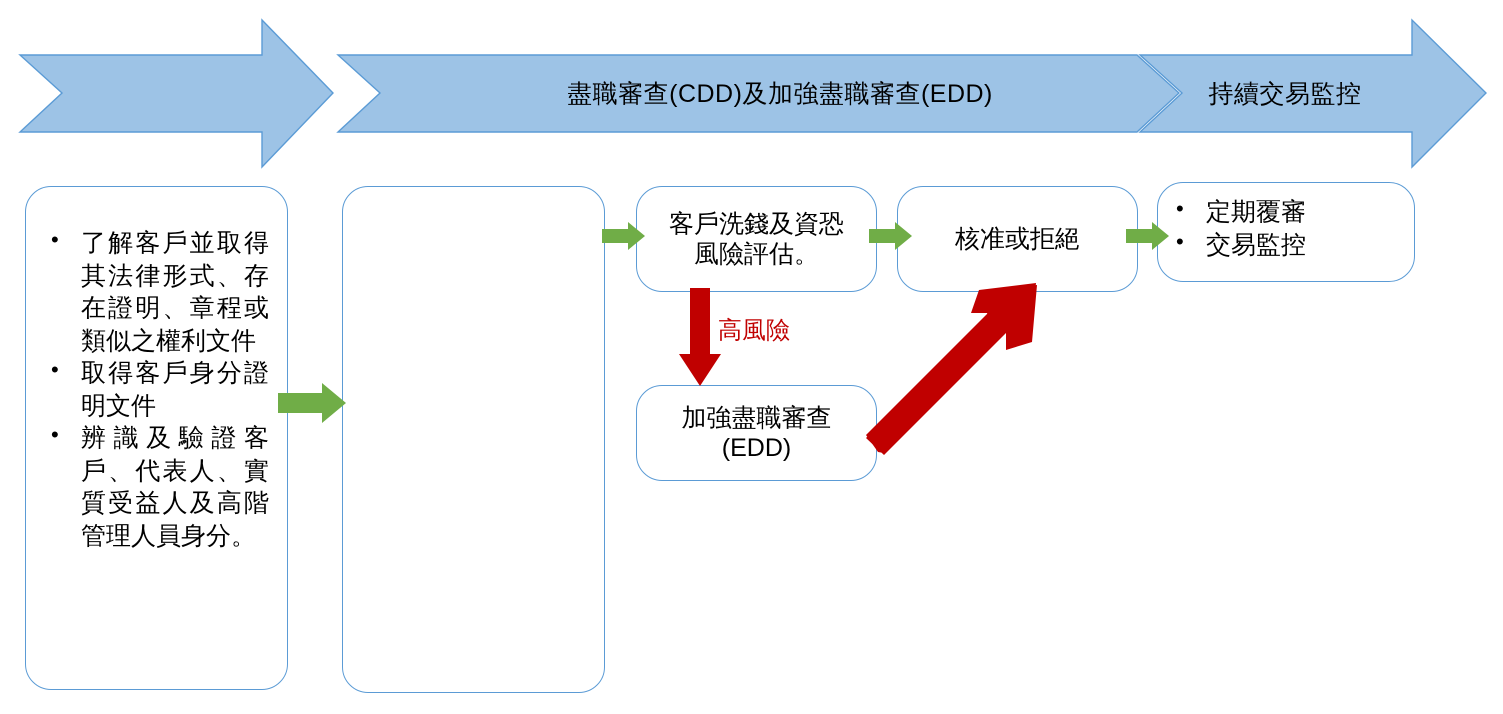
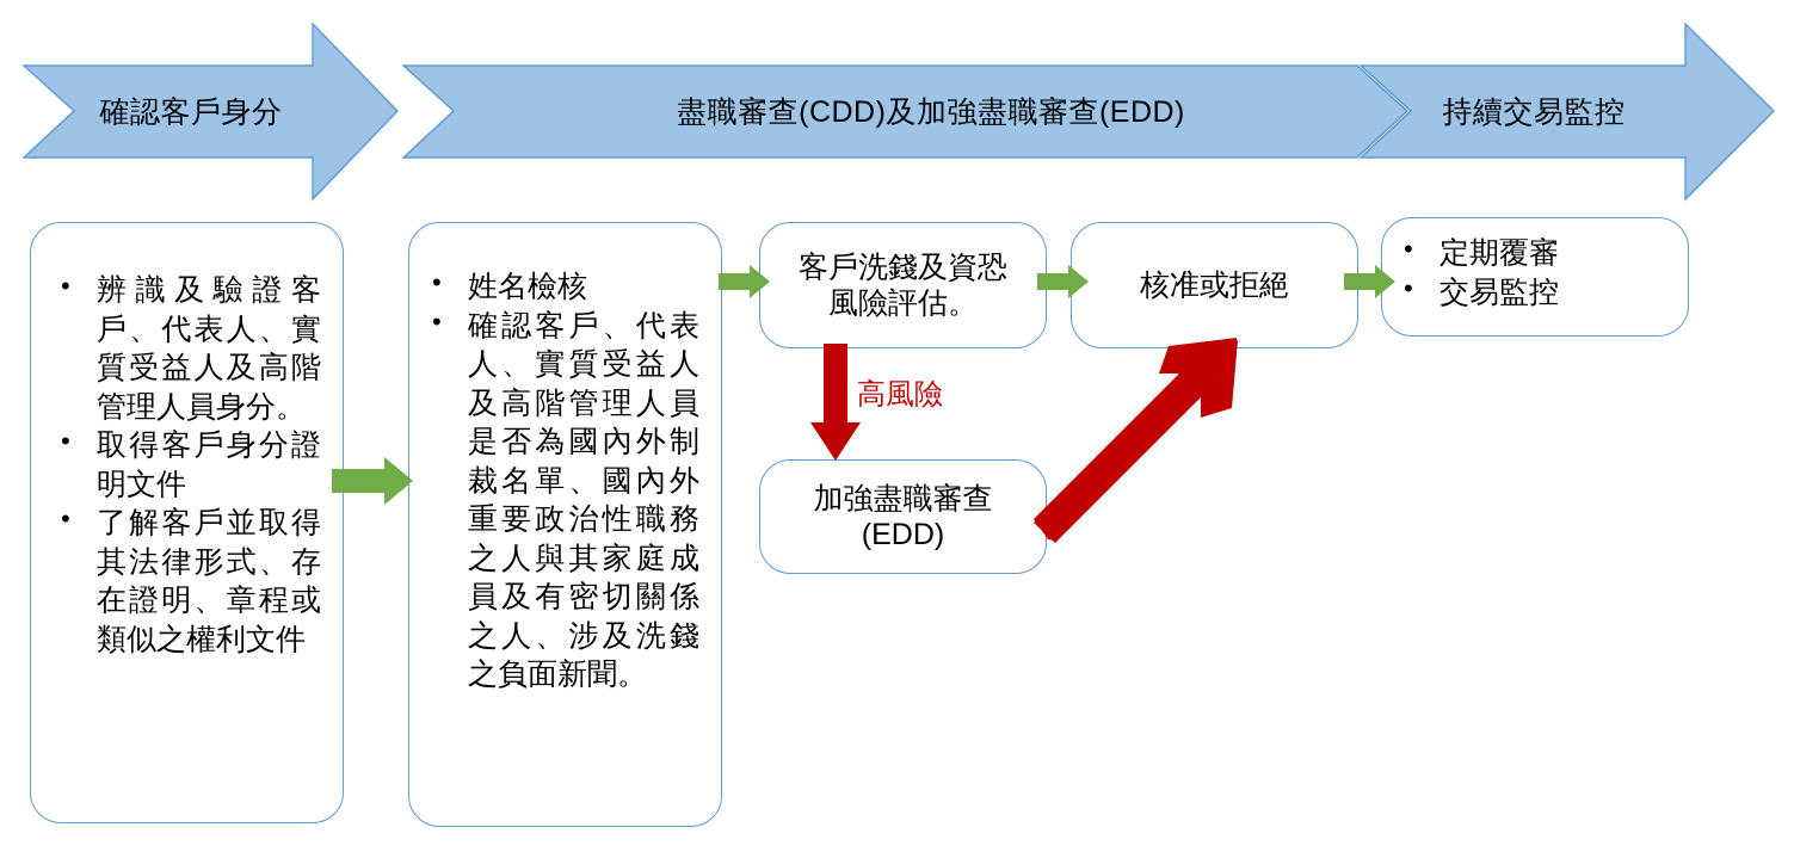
+ 確認客戶身分
  盡職審查(CDD)及加強盡職審查(EDD)
  持續交易監控
- 了解客戶並取得其法律形式、存在證明、章程或類似之權利文件
+ 辨識及驗證客戶、代表人、實質受益人及高階管理人員身分。
  取得客戶身分證明文件
- 辨識及驗證客戶、代表人、實質受益人及高階管理人員身分。
+ 了解客戶並取得其法律形式、存在證明、章程或類似之權利文件
+ 姓名檢核
+ 確認客戶、代表人、實質受益人及高階管理人員是否為國內外制裁名單、國內外重要政治性職務之人與其家庭成員及有密切關係之人、涉及洗錢之負面新聞。
  客戶洗錢及資恐
  風險評估。
  核准或拒絕
  加強盡職審查
  (EDD)
  定期覆審
  交易監控
  高風險
